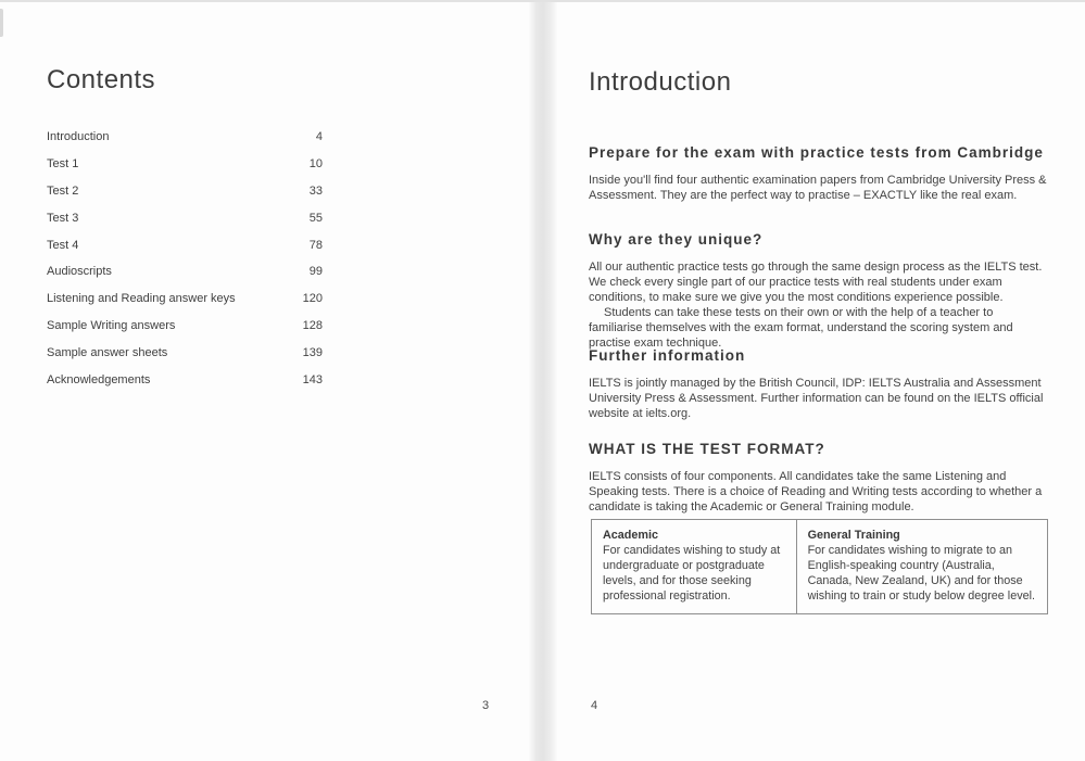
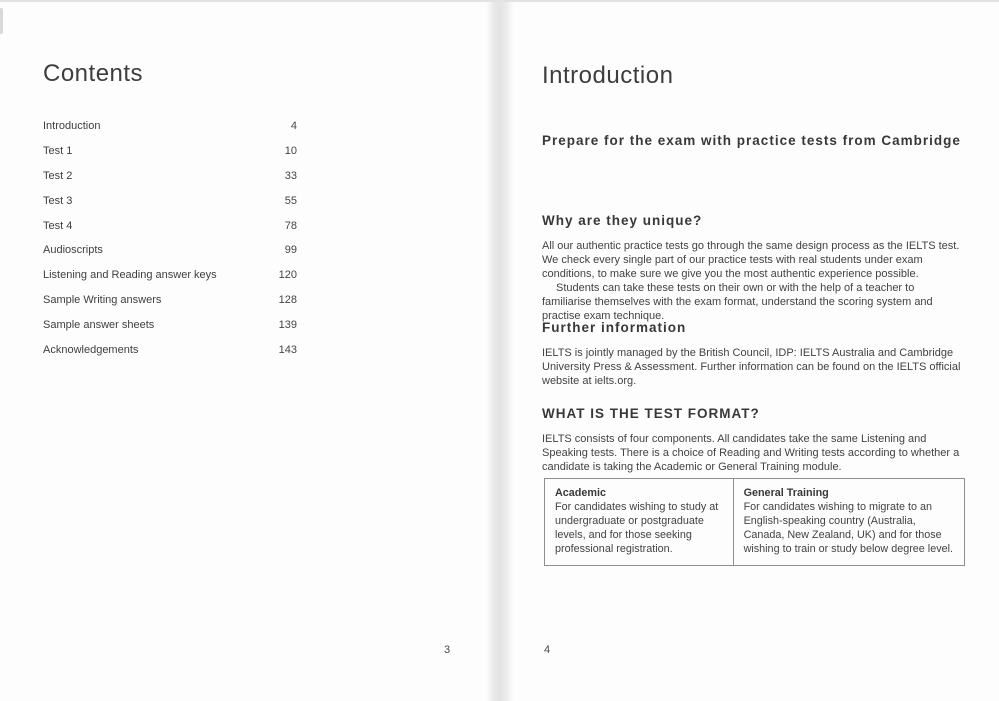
  Contents
  Introduction
  4
  Test 1
  10
  Test 2
  33
  Test 3
  55
  Test 4
  78
  Audioscripts
  99
  Listening and Reading answer keys
  120
  Sample Writing answers
  128
  Sample answer sheets
  139
  Acknowledgements
  143
  3
  Introduction
  Prepare for the exam with practice tests from Cambridge
- Inside you'll find four authentic examination papers from Cambridge University Press & Assessment. They are the perfect way to practise – EXACTLY like the real exam.
  Why are they unique?
- All our authentic practice tests go through the same design process as the IELTS test. We check every single part of our practice tests with real students under exam conditions, to make sure we give you the most conditions experience possible.
+ All our authentic practice tests go through the same design process as the IELTS test. We check every single part of our practice tests with real students under exam conditions, to make sure we give you the most authentic experience possible.
  Students can take these tests on their own or with the help of a teacher to familiarise themselves with the exam format, understand the scoring system and practise exam technique.
  Further information
- IELTS is jointly managed by the British Council, IDP: IELTS Australia and Assessment University Press & Assessment. Further information can be found on the IELTS official website at ielts.org.
+ IELTS is jointly managed by the British Council, IDP: IELTS Australia and Cambridge University Press & Assessment. Further information can be found on the IELTS official website at ielts.org.
  WHAT IS THE TEST FORMAT?
  IELTS consists of four components. All candidates take the same Listening and Speaking tests. There is a choice of Reading and Writing tests according to whether a candidate is taking the Academic or General Training module.
  Academic
  For candidates wishing to study at undergraduate or postgraduate levels, and for those seeking professional registration.
  General Training
  For candidates wishing to migrate to an English-speaking country (Australia, Canada, New Zealand, UK) and for those wishing to train or study below degree level.
  4
